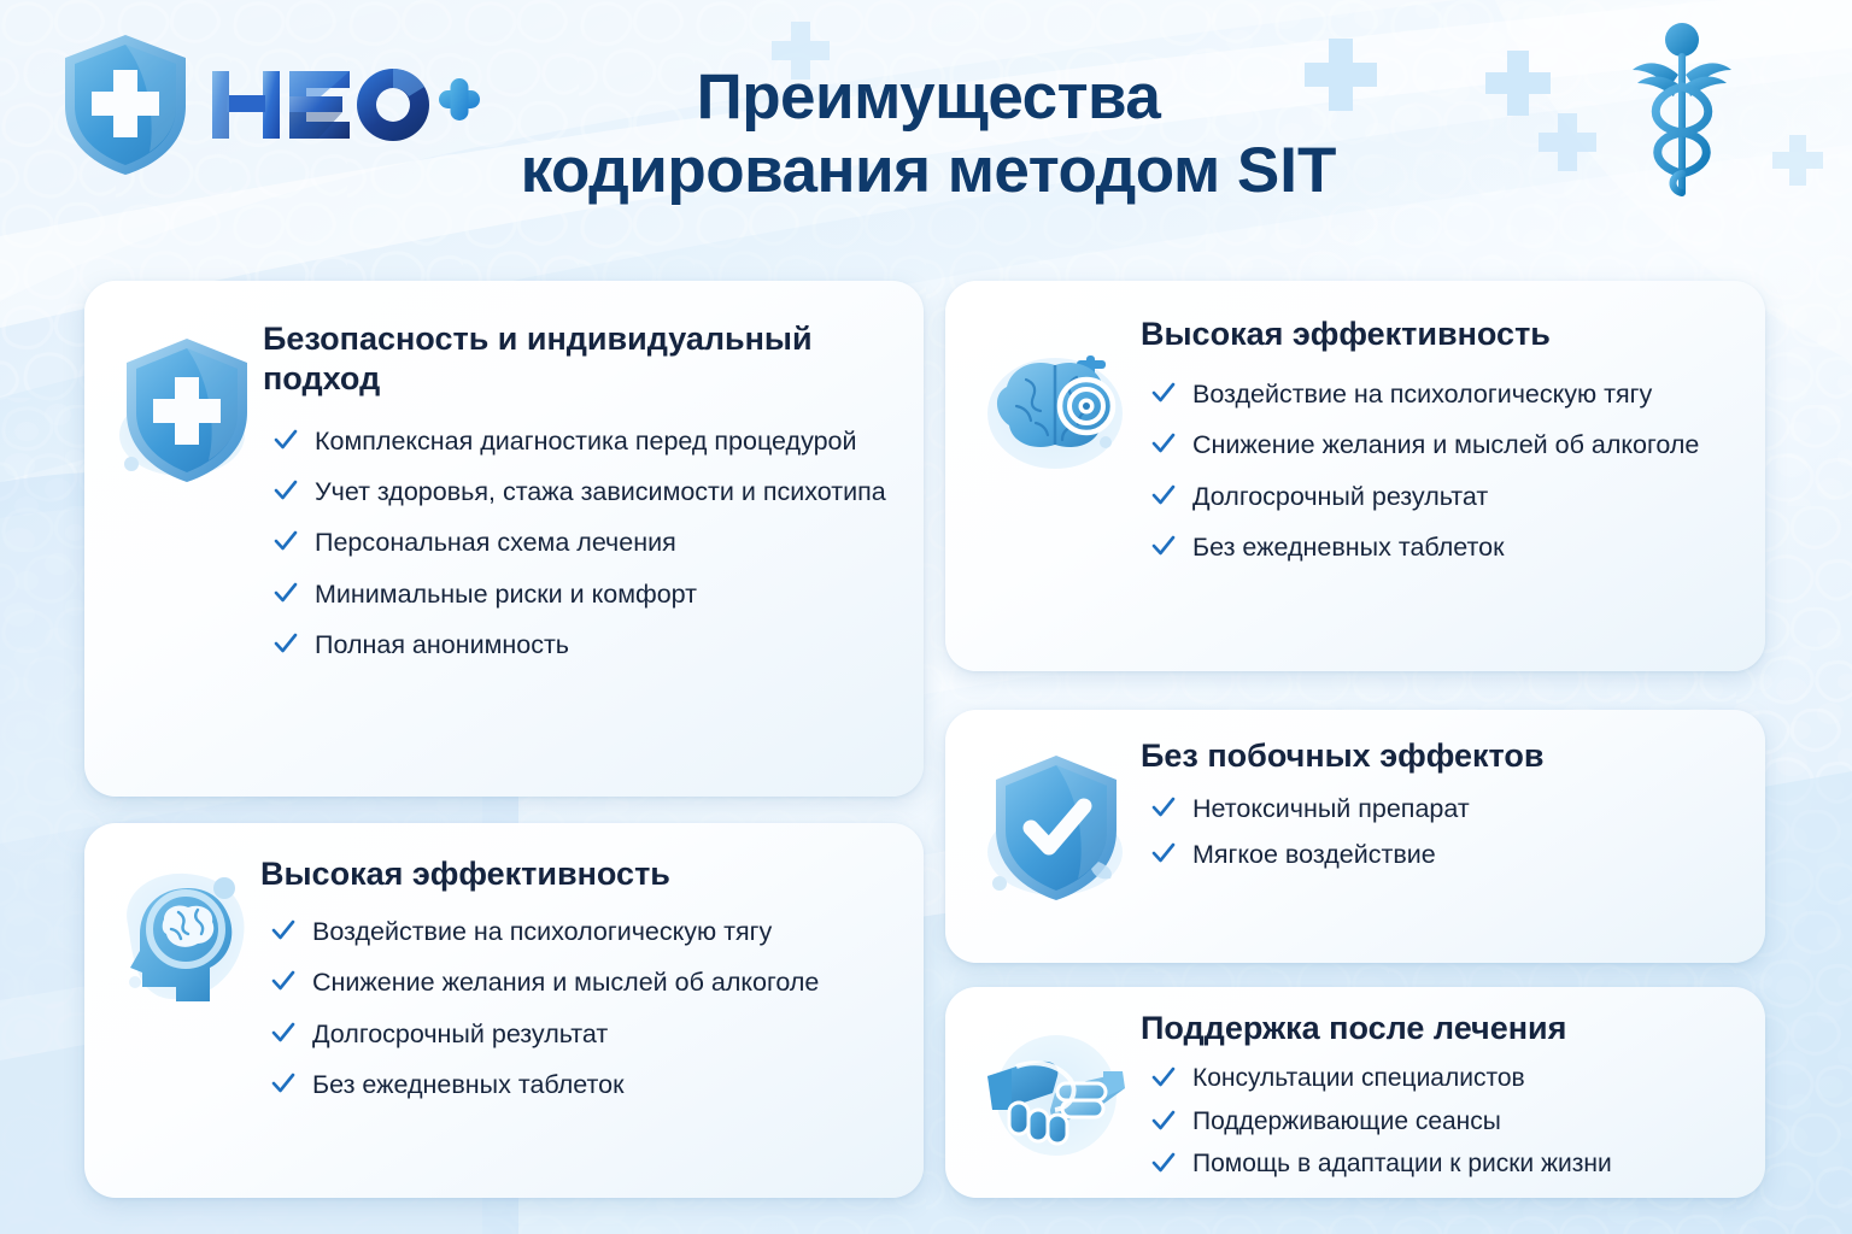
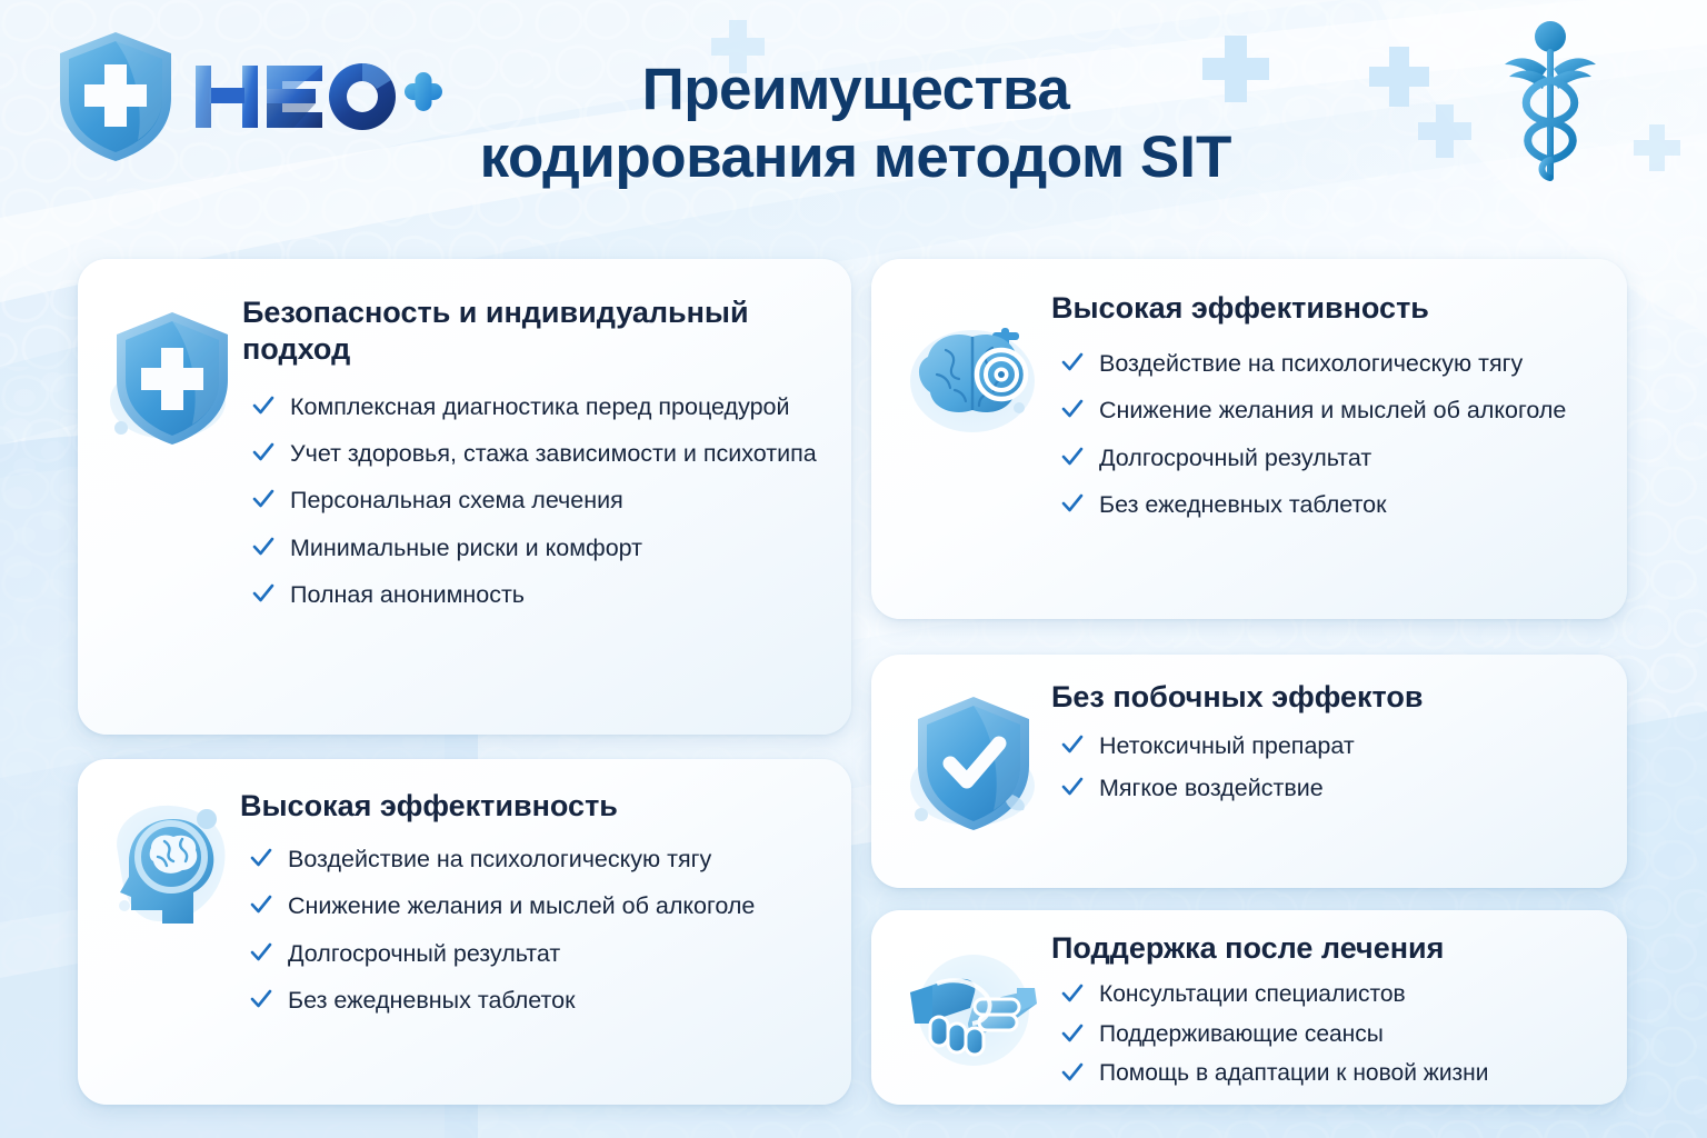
  Преимущества
  кодирования методом SIT
  Безопасность и индивидуальный подход
  Комплексная диагностика перед процедурой
  Учет здоровья, стажа зависимости и психотипа
  Персональная схема лечения
  Минимальные риски и комфорт
  Полная анонимность
  Высокая эффективность
  Воздействие на психологическую тягу
  Снижение желания и мыслей об алкоголе
  Долгосрочный результат
  Без ежедневных таблеток
  Высокая эффективность
  Воздействие на психологическую тягу
  Снижение желания и мыслей об алкоголе
  Долгосрочный результат
  Без ежедневных таблеток
  Без побочных эффектов
  Нетоксичный препарат
  Мягкое воздействие
  Поддержка после лечения
  Консультации специалистов
  Поддерживающие сеансы
- Помощь в адаптации к риски жизни
+ Помощь в адаптации к новой жизни
